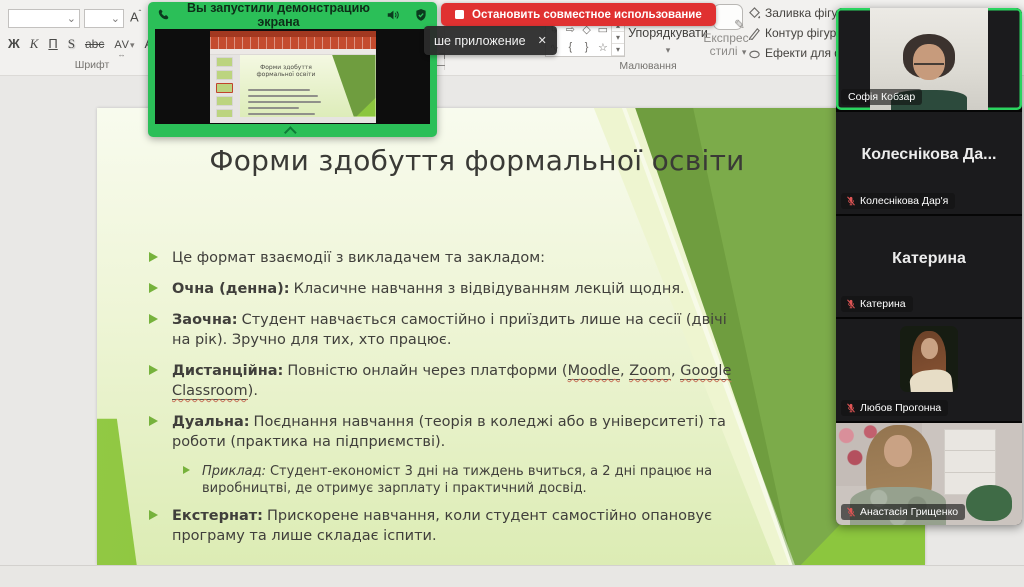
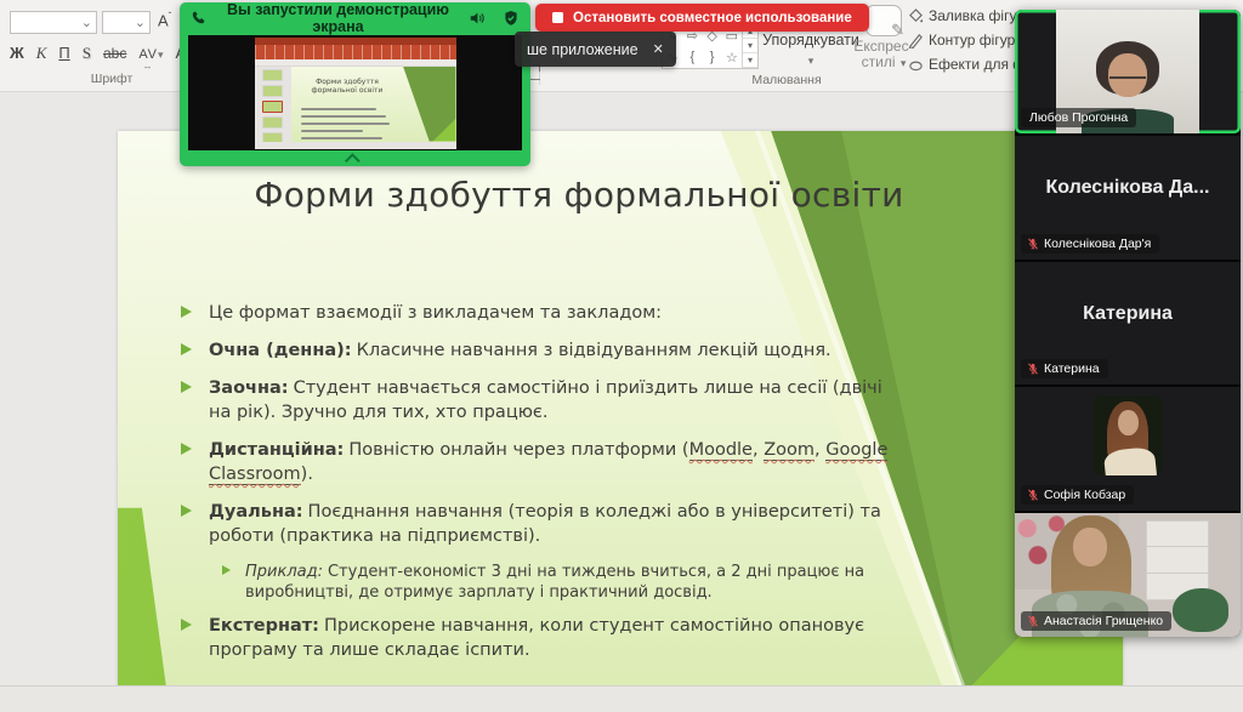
  ⌄
  ⌄
  Аˆ
  Ж
  К
  П
  S
  abc
  АV
  ↔
  ▾
  Шрифт
  ⇨
  ◇
  ▭
  {
  }
  ☆
  ▾
  ▾
  Упорядкувати
  ▾
  Експрес-стилі ▾
  Заливка фігу
  Контур фігур
  Малювання
  Форми здобуття формальної освіти
  Це формат взаємодії з викладачем та закладом:
  Очна (денна): Класичне навчання з відвідуванням лекцій щодня.
  Заочна: Студент навчається самостійно і приїздить лише на сесії (двічі на рік). Зручно для тих, хто працює.
  Дистанційна: Повністю онлайн через платформи (Moodle, Zoom, Google Classroom).
  Дуальна: Поєднання навчання (теорія в коледжі або в університеті) та роботи (практика на підприємстві).
  Приклад: Студент-економіст 3 дні на тиждень вчиться, а 2 дні працює на виробництві, де отримує зарплату і практичний досвід.
  Екстернат: Прискорене навчання, коли студент самостійно опановує програму та лише складає іспити.
  Вы запустили демонстрацию экрана
  Остановить совместное использование
  ше приложение
  ✕
- Софія Кобзар
+ Любов Прогонна
  Колеснікова Да...
  Колеснікова Дар'я
  Катерина
  Катерина
- Любов Прогонна
+ Софія Кобзар
  Анастасія Грищенко
